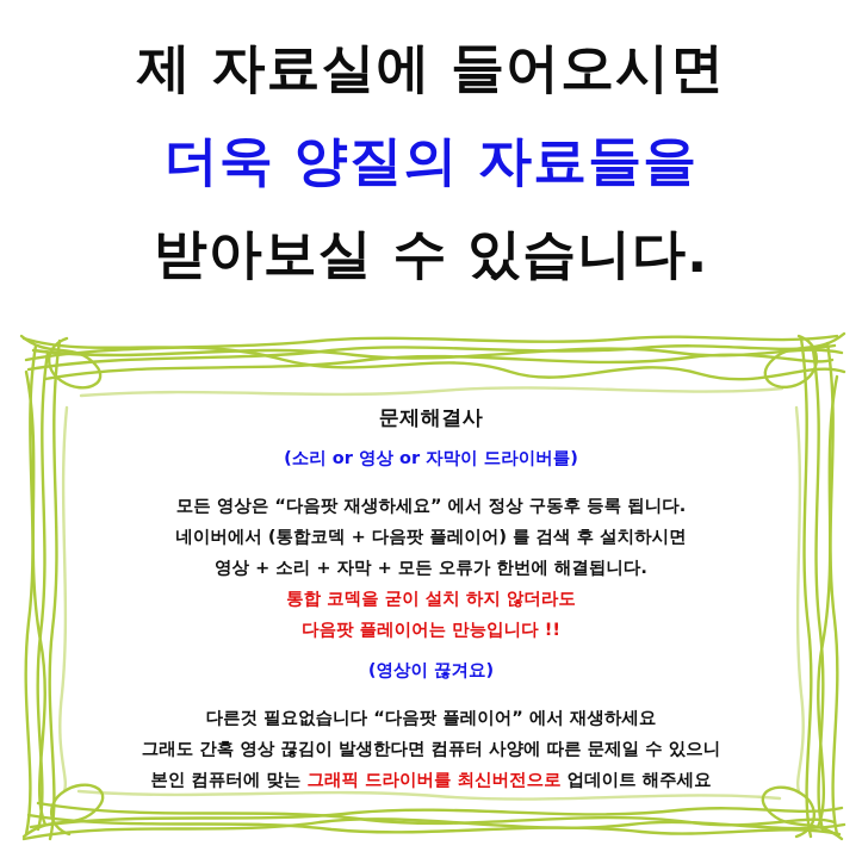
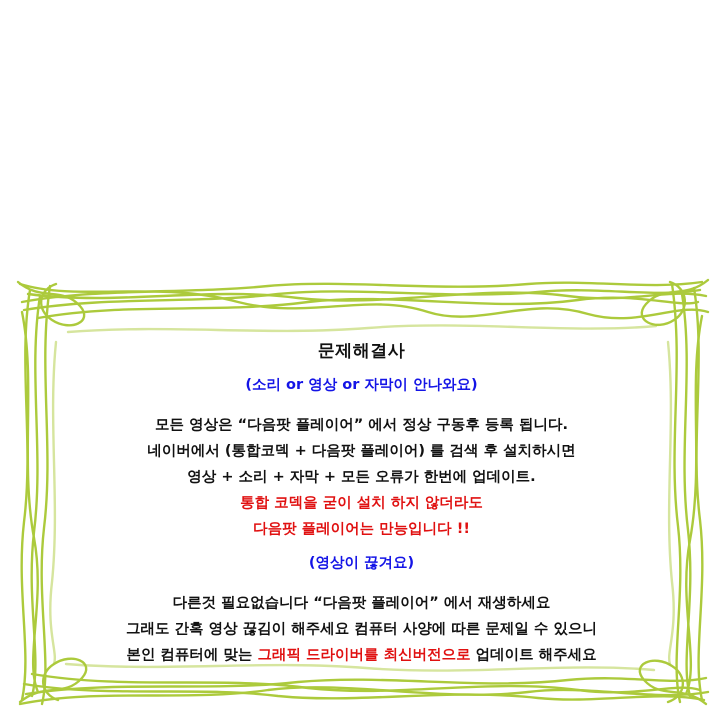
- 제 자료실에 들어오시면
- 더욱 양질의 자료들을
- 받아보실 수 있습니다.
  문제해결사
- (소리 or 영상 or 자막이 드라이버를)
+ (소리 or 영상 or 자막이 안나와요)
- 모든 영상은 “다음팟 재생하세요” 에서 정상 구동후 등록 됩니다.
+ 모든 영상은 “다음팟 플레이어” 에서 정상 구동후 등록 됩니다.
  네이버에서 (통합코덱 + 다음팟 플레이어) 를 검색 후 설치하시면
- 영상 + 소리 + 자막 + 모든 오류가 한번에 해결됩니다.
+ 영상 + 소리 + 자막 + 모든 오류가 한번에 업데이트.
  통합 코덱을 굳이 설치 하지 않더라도
  다음팟 플레이어는 만능입니다 !!
  (영상이 끊겨요)
  다른것 필요없습니다 “다음팟 플레이어” 에서 재생하세요
- 그래도 간혹 영상 끊김이 발생한다면 컴퓨터 사양에 따른 문제일 수 있으니
+ 그래도 간혹 영상 끊김이 해주세요 컴퓨터 사양에 따른 문제일 수 있으니
  본인 컴퓨터에 맞는 그래픽 드라이버를 최신버전으로 업데이트 해주세요
